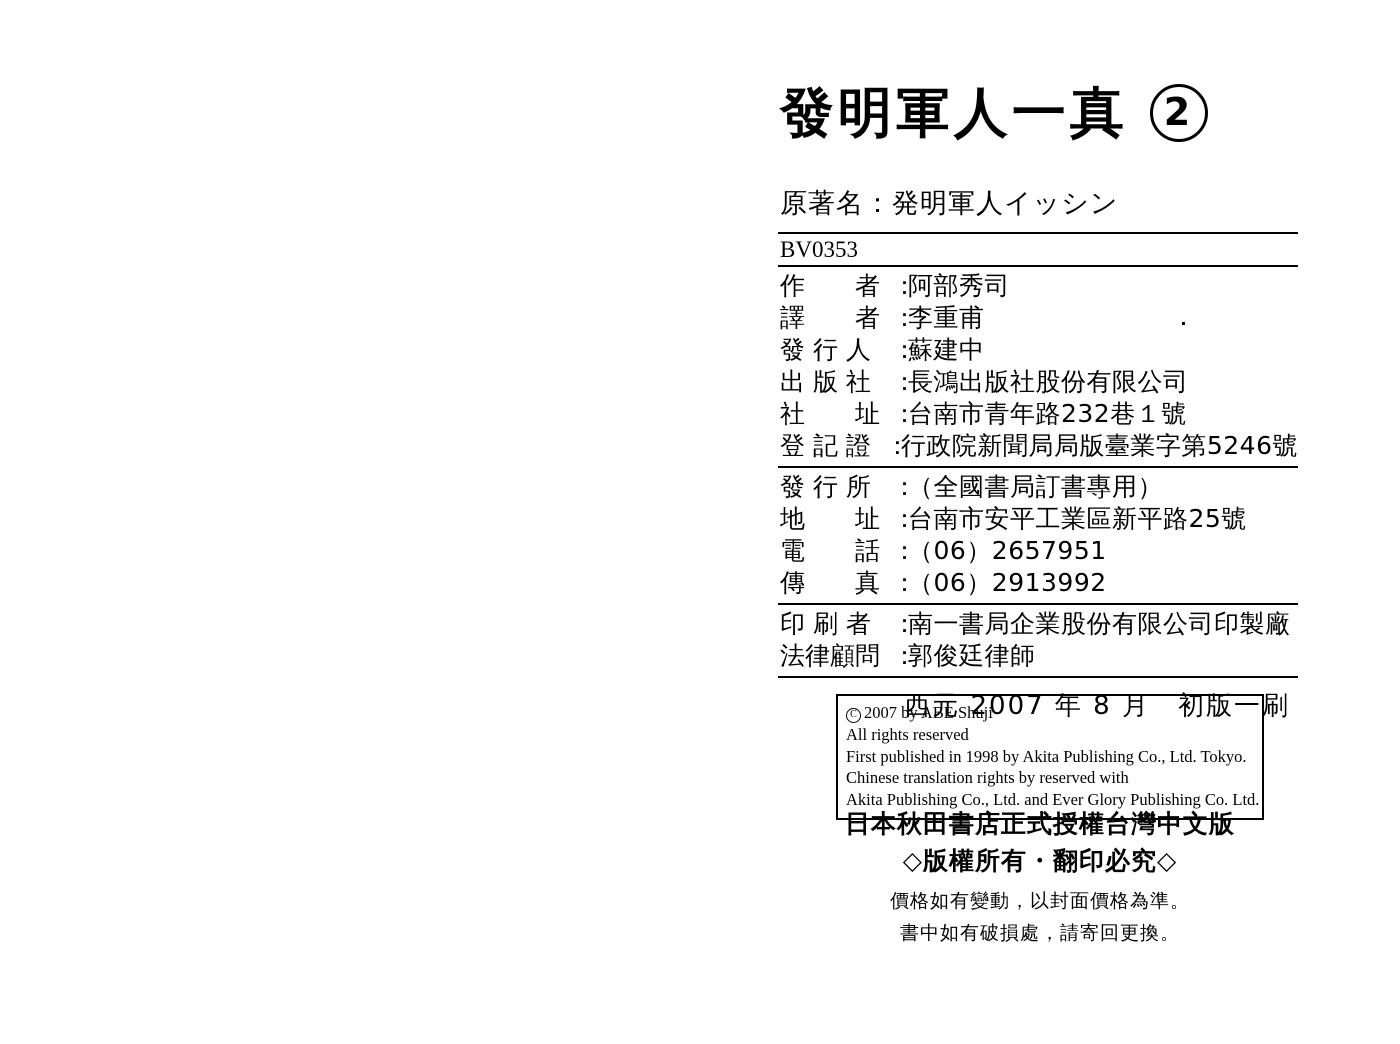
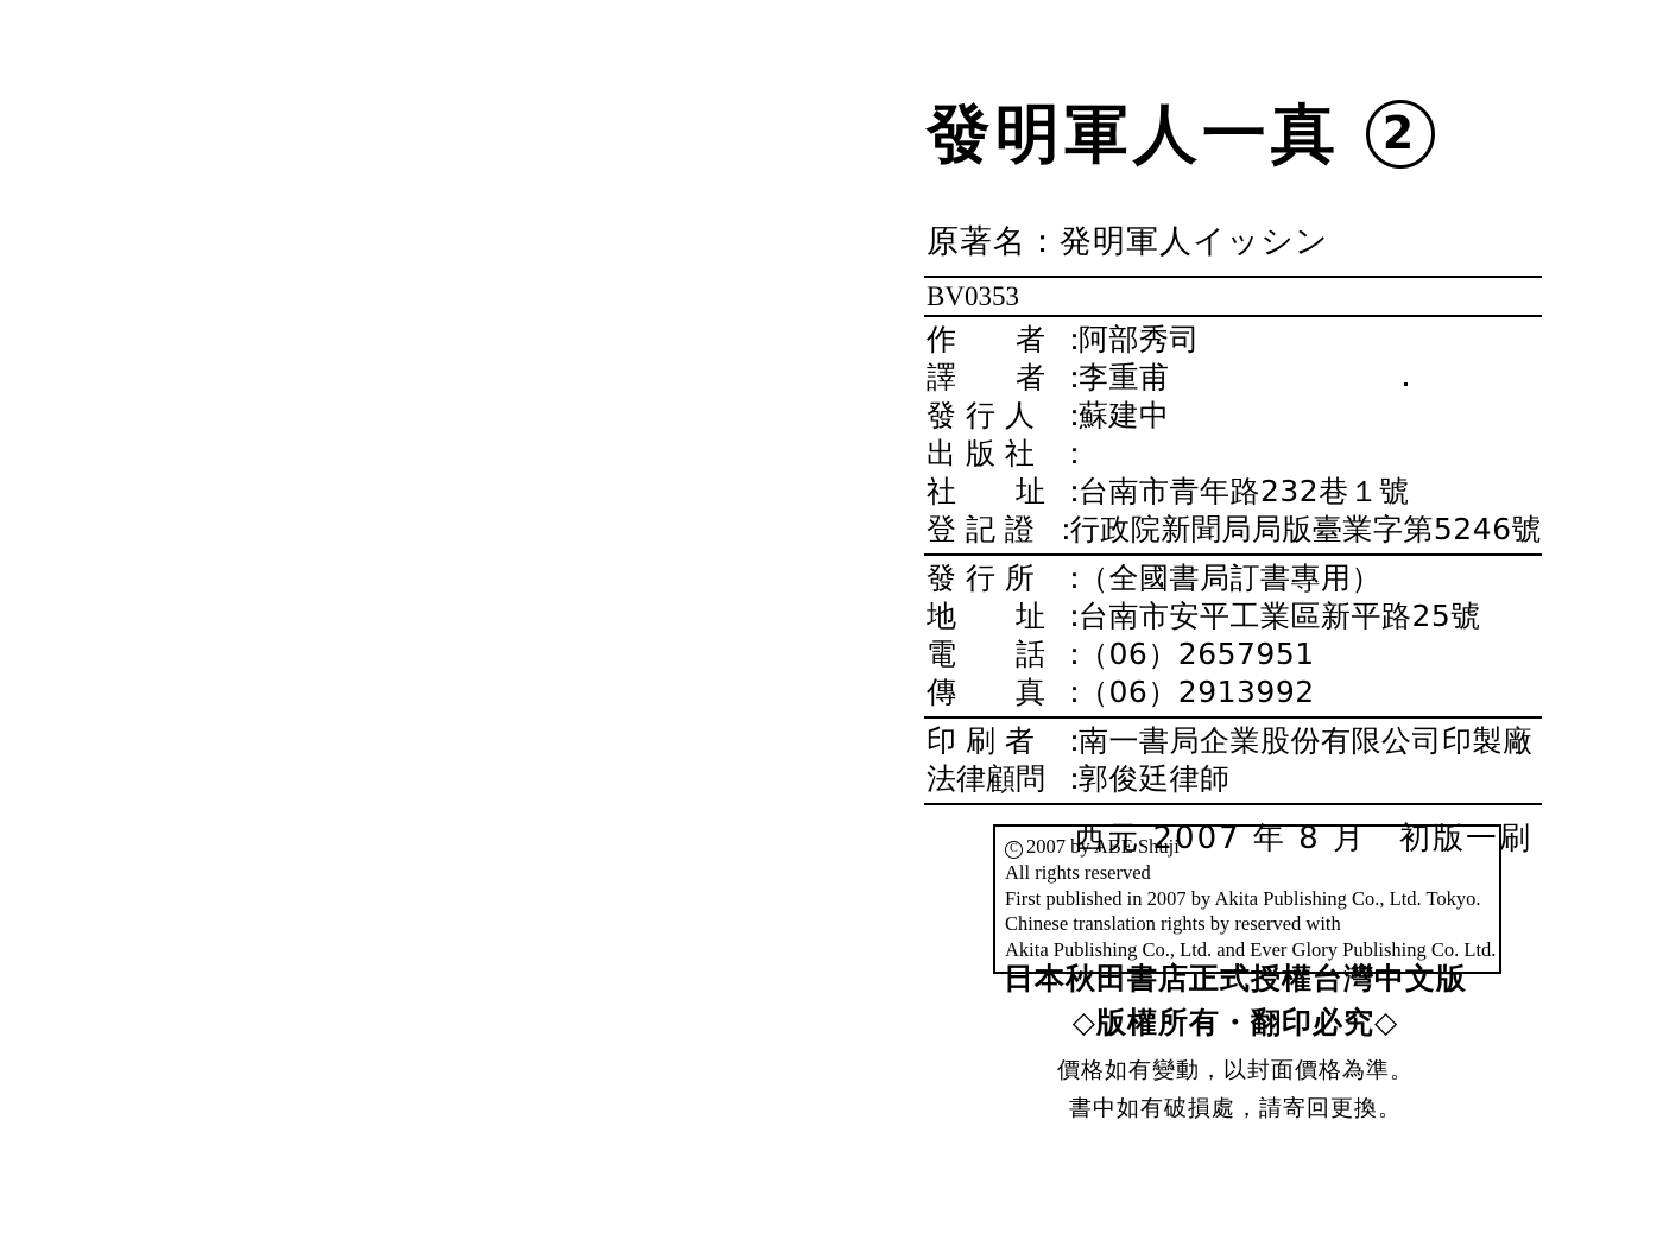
  發明軍人一真 2
  原著名：発明軍人イッシン
  BV0353
  作 者
  ：
  阿部秀司
  譯 者
  ：
  李重甫
  發 行 人
  ：
  蘇建中
  出 版 社
  ：
- 長鴻出版社股份有限公司
  社 址
  ：
  台南市青年路232巷１號
  登 記 證
  ：
  行政院新聞局局版臺業字第5246號
  發 行 所
  ：
  （全國書局訂書專用）
  地 址
  ：
  台南市安平工業區新平路25號
  電 話
  ：
  （06）2657951
  傳 真
  ：
  （06）2913992
  印 刷 者
  ：
  南一書局企業股份有限公司印製廠
  法律顧問
  ：
  郭俊廷律師
  西元 2007 年 8 月 初版一刷
  C 2007 by ABE Shuji
  All rights reserved
- First published in 1998 by Akita Publishing Co., Ltd. Tokyo.
+ First published in 2007 by Akita Publishing Co., Ltd. Tokyo.
  Chinese translation rights by reserved with
  Akita Publishing Co., Ltd. and Ever Glory Publishing Co. Ltd.
  日本秋田書店正式授權台灣中文版
  ◇版權所有・翻印必究◇
  價格如有變動，以封面價格為準。
  書中如有破損處，請寄回更換。
